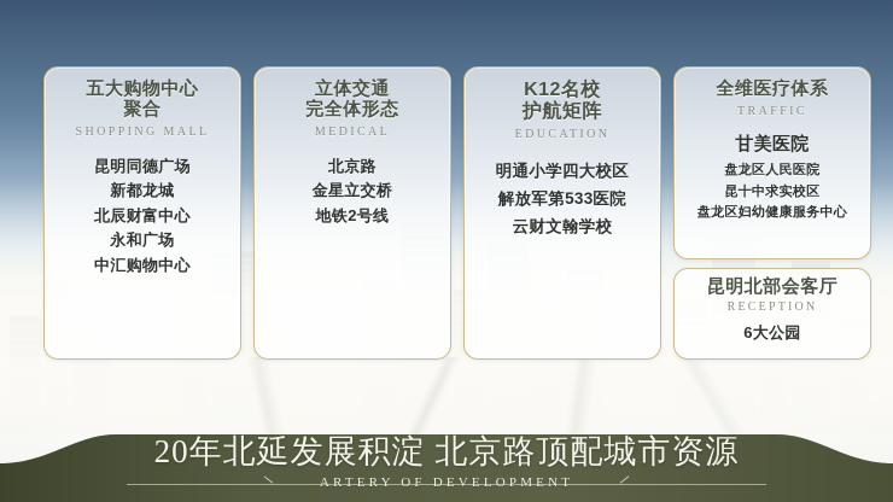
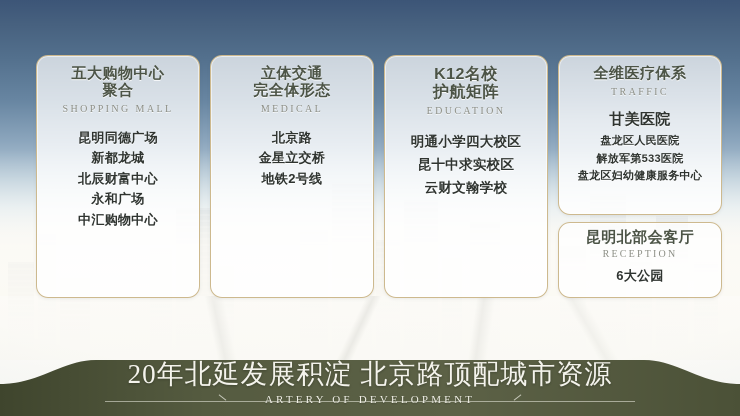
  五大购物中心
  聚合
  SHOPPING MALL
  昆明同德广场
  新都龙城
  北辰财富中心
  永和广场
  中汇购物中心
  立体交通
  完全体形态
  MEDICAL
  北京路
  金星立交桥
  地铁2号线
  K12名校
  护航矩阵
  EDUCATION
  明通小学四大校区
- 解放军第533医院
+ 昆十中求实校区
  云财文翰学校
  全维医疗体系
  TRAFFIC
  甘美医院
  盘龙区人民医院
- 昆十中求实校区
+ 解放军第533医院
  盘龙区妇幼健康服务中心
  昆明北部会客厅
  RECEPTION
  6大公园
  20年北延发展积淀 北京路顶配城市资源
  ARTERY OF DEVELOPMENT
